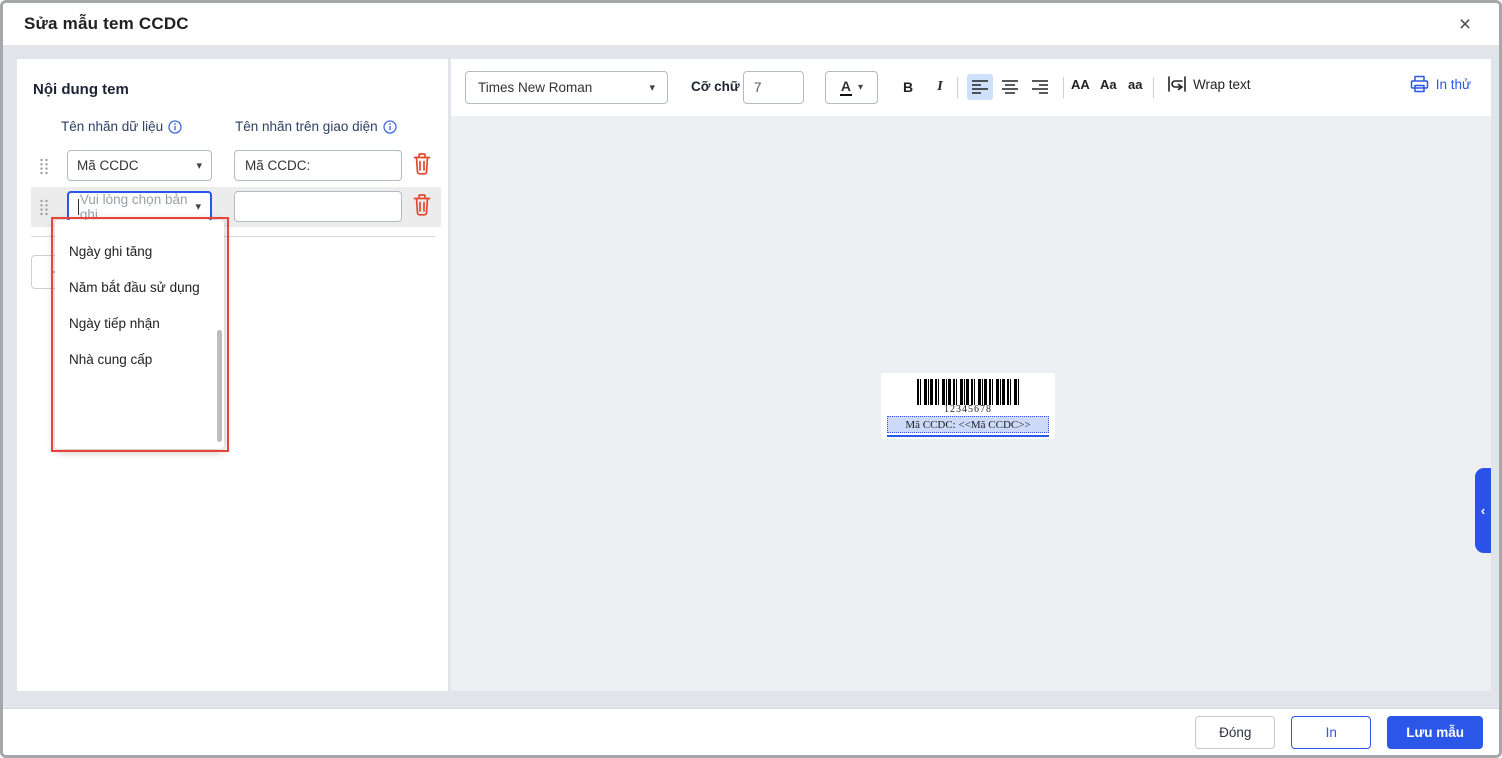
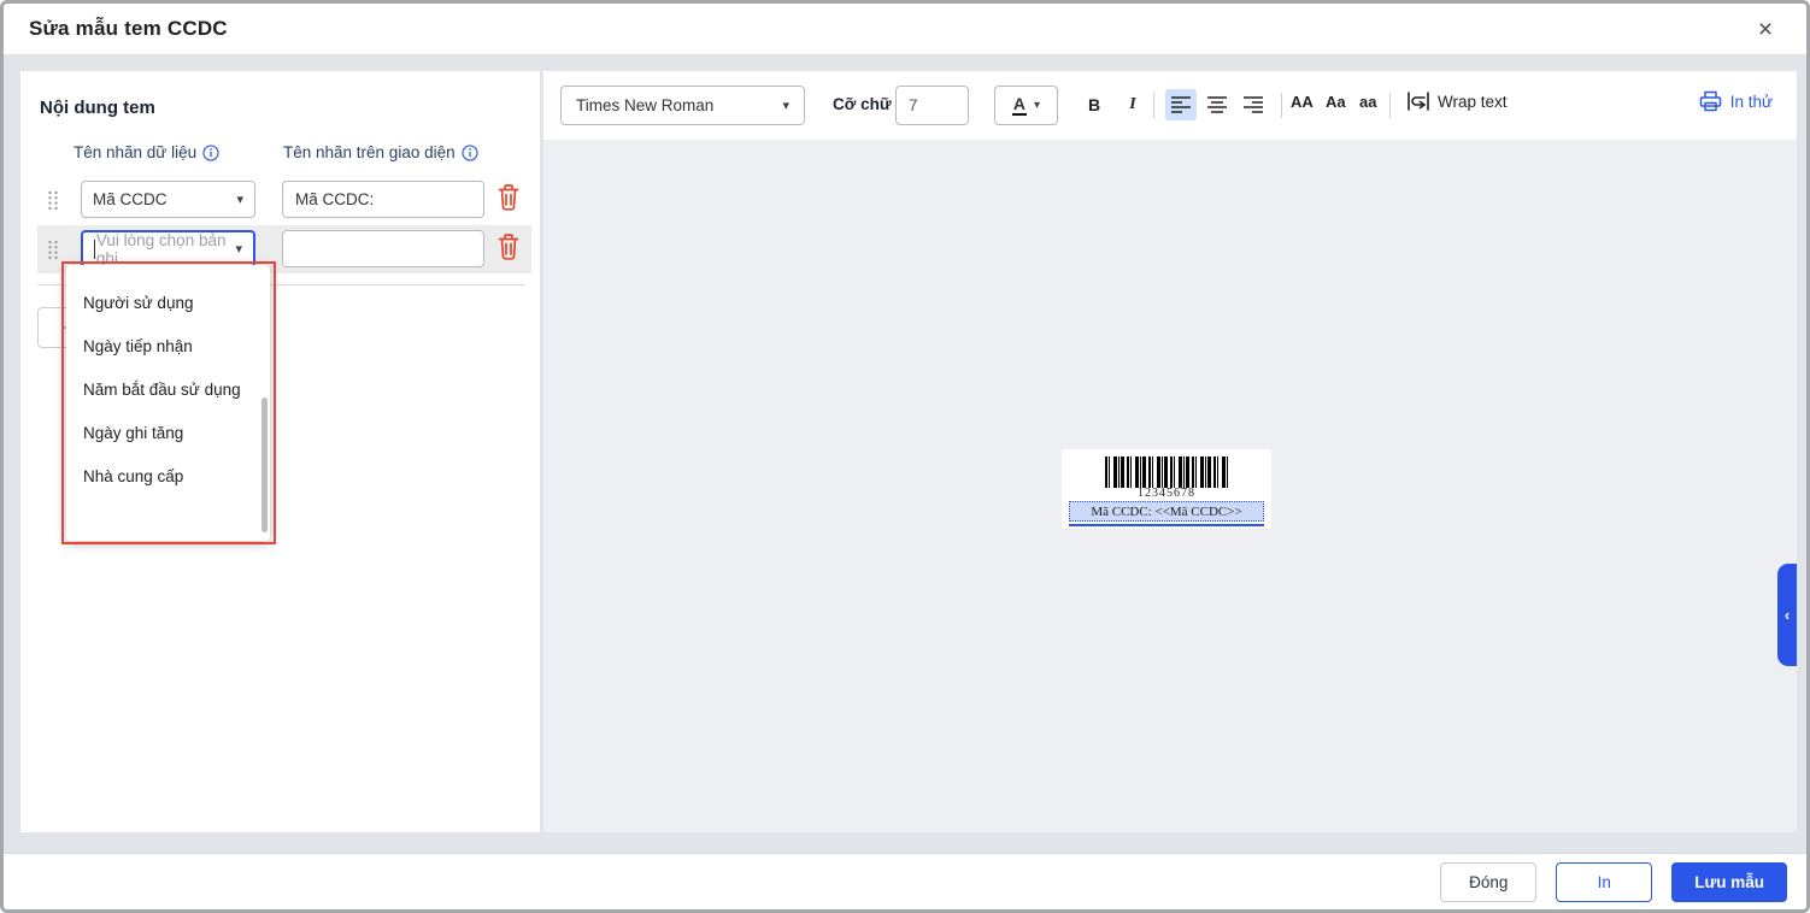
  Sửa mẫu tem CCDC
  ×
  Nội dung tem
  Tên nhãn dữ liệu
  Tên nhãn trên giao diện
  Mã CCDC
  ▾
  Mã CCDC:
  Vui lòng chọn bản ghi
  ▾
+ Người sử dụng
- Ngày ghi tăng
+ Ngày tiếp nhận
  Năm bắt đầu sử dụng
- Ngày tiếp nhận
+ Ngày ghi tăng
  Nhà cung cấp
  Times New Roman
  ▾
  Cỡ chữ
  7
  A
  ▾
  B
  I
  AA
  Aa
  aa
  Wrap text
  In thử
  12345678
  Mã CCDC: <<Mã CCDC>>
  ‹
  Đóng
  In
  Lưu mẫu
